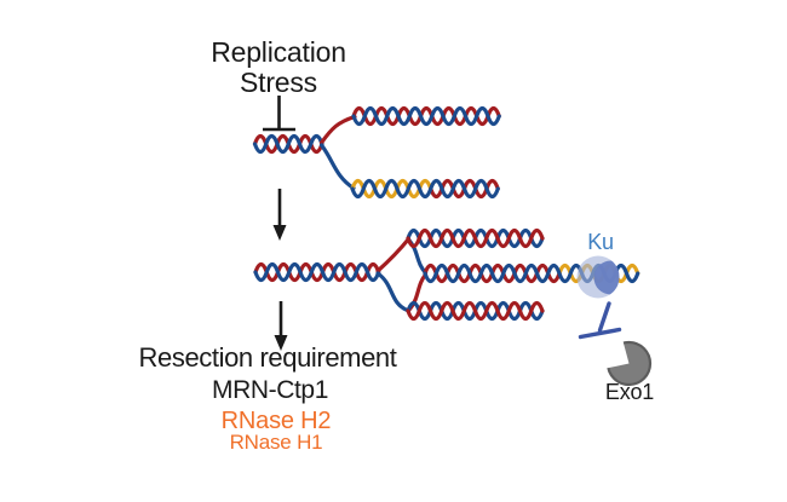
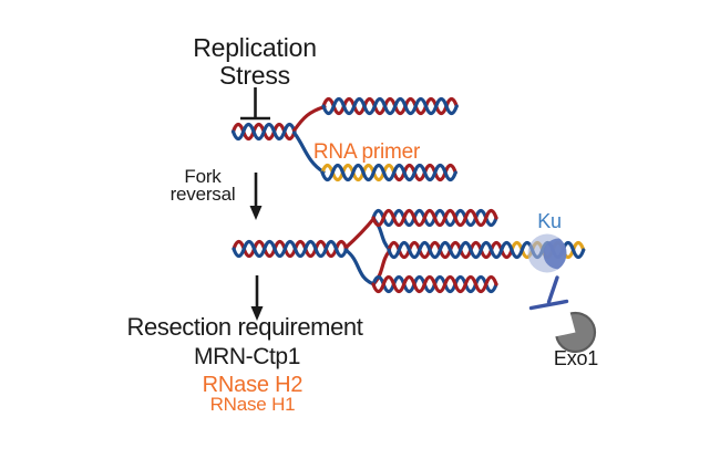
  Replication
  Stress
+ Fork
+ reversal
+ RNA primer
  Ku
  Exo1
  Resection requirement
  MRN-Ctp1
  RNase H2
  RNase H1
